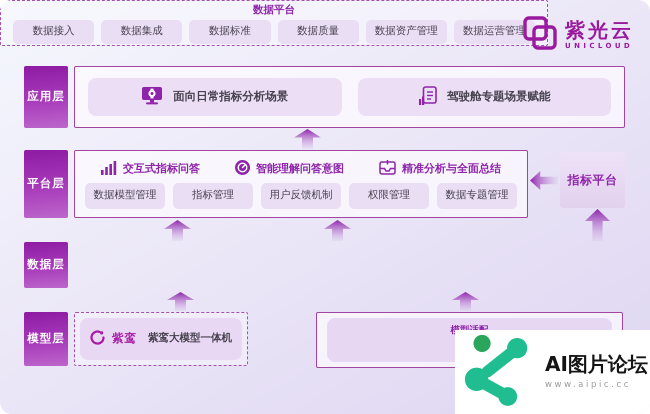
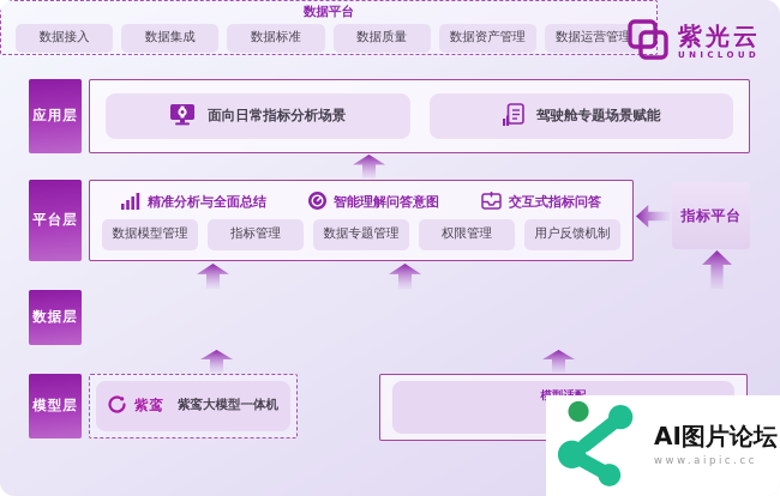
  紫光云
  UNICLOUD
  应用层
  平台层
  数据层
  模型层
  面向日常指标分析场景
  驾驶舱专题场景赋能
- 交互式指标问答
+ 精准分析与全面总结
  智能理解问答意图
- 精准分析与全面总结
+ 交互式指标问答
  数据模型管理
  指标管理
- 用户反馈机制
+ 数据专题管理
  权限管理
- 数据专题管理
+ 用户反馈机制
  指标平台
  数据平台
  数据接入
  数据集成
  数据标准
  数据质量
  数据资产管理
  数据运营管理
  紫鸾
  紫鸾大模型一体机
  AI图片论坛
  www.aipic.cc
